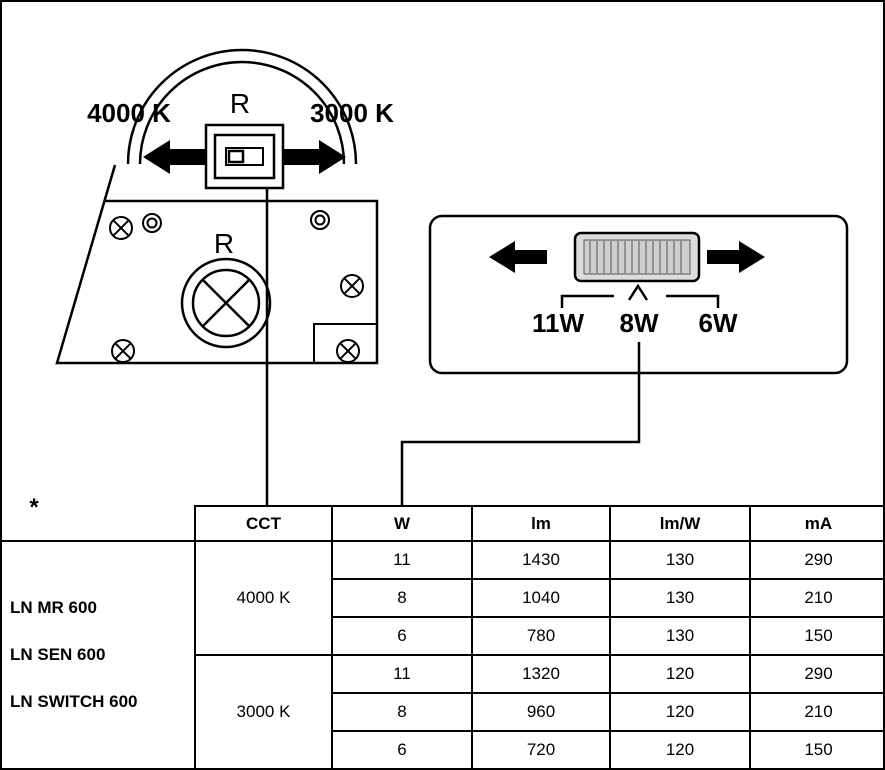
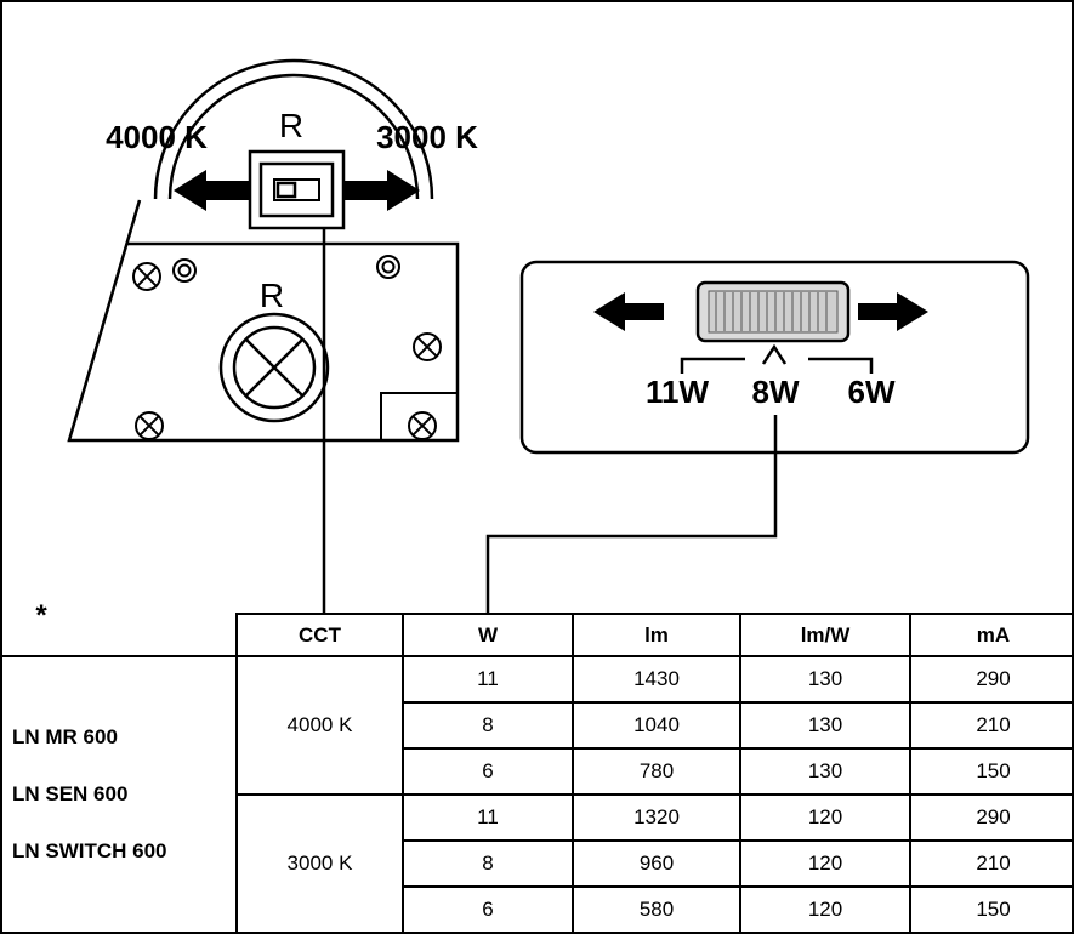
  4000 K
  R
  3000 K
  R
  11W
  8W
  6W
  *
  	CCT	W	lm	lm/W	mA
  LN MR 600 LN SEN 600 LN SWITCH 600	4000 K	11	1430	130	290
  8	1040	130	210
  6	780	130	150
  3000 K	11	1320	120	290
  8	960	120	210
- 6	720	120	150
+ 6	580	120	150
